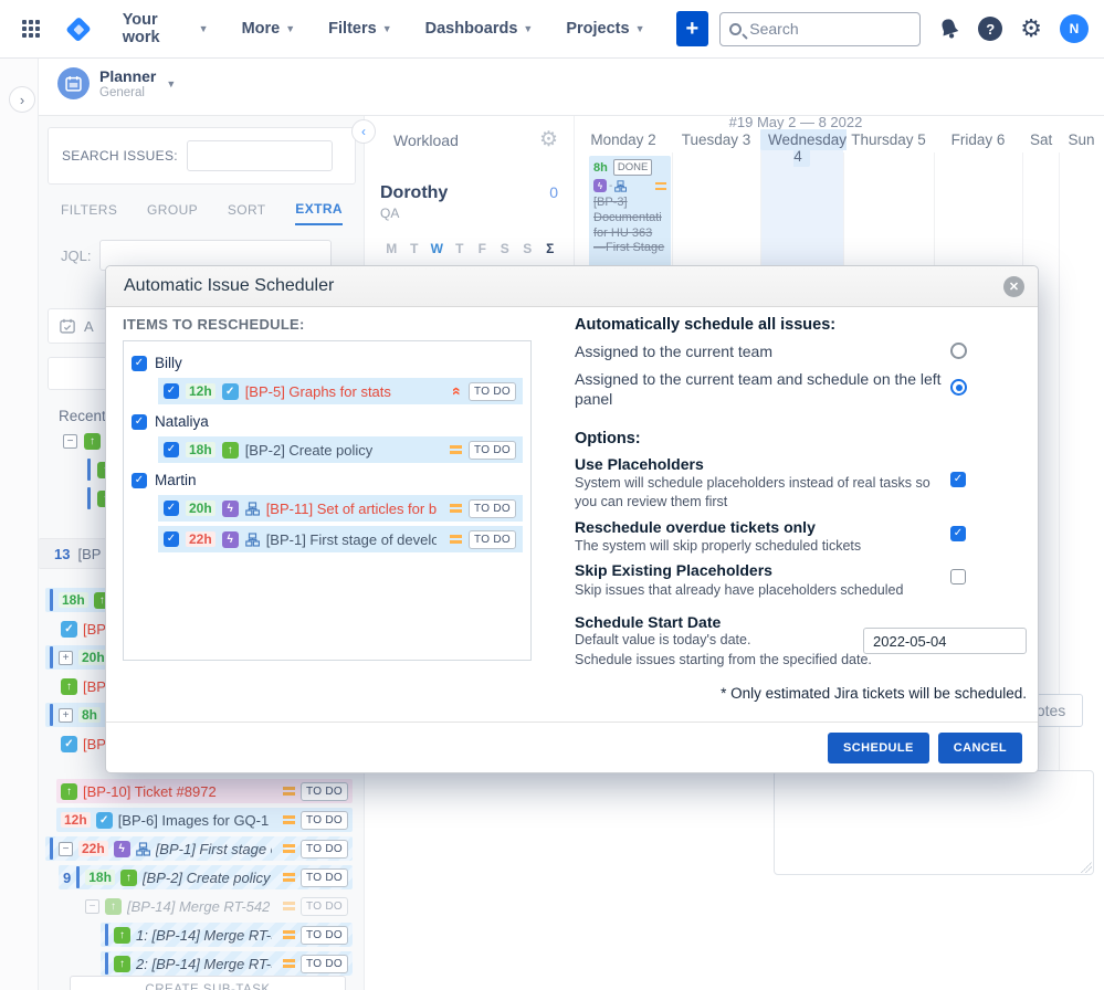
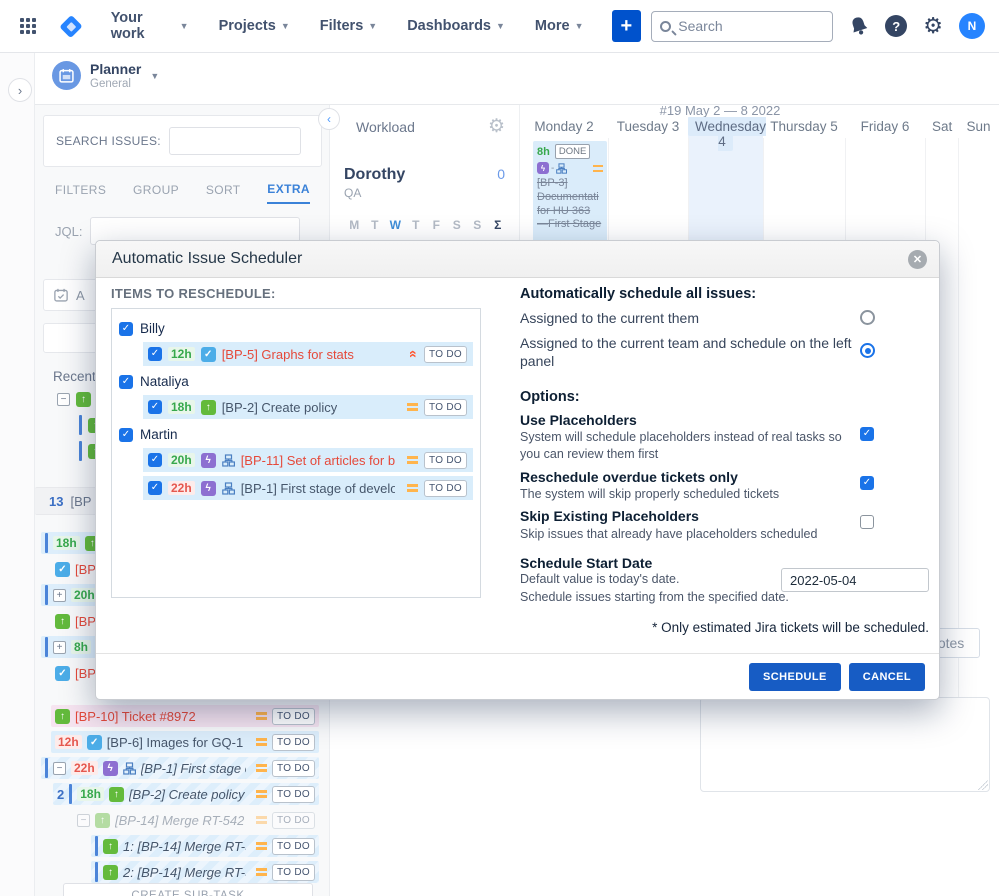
  Your work
  ▼
- More
+ Projects
  ▼
  Filters
  ▼
  Dashboards
  ▼
- Projects
+ More
  ▼
  +
  Search
  ?
  ⚙
  N
  Planner
  General
  ▼
  ›
  SEARCH ISSUES:
  FILTERS
  GROUP
  SORT
  EXTRA
  JQL:
  A
  Recent
  −
  13
  [BP
  18h
  [BP
  +
  20h
  +
  8h
  [BP
  [BP-10] Ticket #8972
  TO DO
  12h
  [BP-6] Images for GQ-1
  TO DO
  −
  22h
  [BP-1] First stage
  TO DO
- 9
+ 2
  18h
  [BP-2] Create policy
  TO DO
  −
  [BP-14] Merge RT-542
  TO DO
  1: [BP-14] Merge RT-
  TO DO
  2: [BP-14] Merge RT-
  TO DO
  Workload
  ⚙
  Dorothy
  0
  QA
  M
  T
  W
  T
  F
  S
  S
  Σ
  ‹
  #19 May 2 — 8 2022
  Monday 2
  Tuesday 3
  Wednesday 4
  Thursday 5
  Friday 6
  Sat
  Sun
  8h
  DONE
  -
  [BP-3] Documentati for HU 363 —First Stage
  otes
  Automatic Issue Scheduler
  ITEMS TO RESCHEDULE:
  Billy
  12h
  [BP-5] Graphs for stats
  TO DO
  Nataliya
  18h
  [BP-2] Create policy
  TO DO
  Martin
  20h
  [BP-11] Set of articles for b
  TO DO
  22h
  [BP-1] First stage of develo
  TO DO
  Automatically schedule all issues:
- Assigned to the current team
+ Assigned to the current them
  Assigned to the current team and schedule on the left panel
  Options:
  Use Placeholders
  System will schedule placeholders instead of real tasks so you can review them first
  Reschedule overdue tickets only
  The system will skip properly scheduled tickets
  Skip Existing Placeholders
  Skip issues that already have placeholders scheduled
  Schedule Start Date
  Default value is today's date.
  Schedule issues starting from the specified date.
  2022-05-04
  * Only estimated Jira tickets will be scheduled.
  SCHEDULE
  CANCEL
